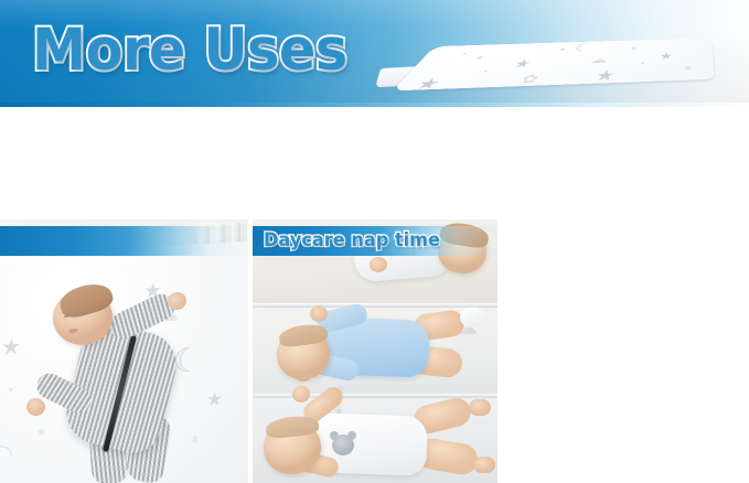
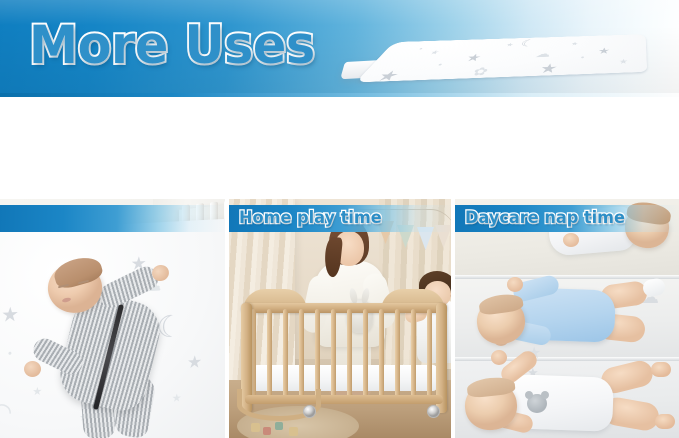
  More Uses
+ Home play time
  ☁
  ★
  Daycare nap time
